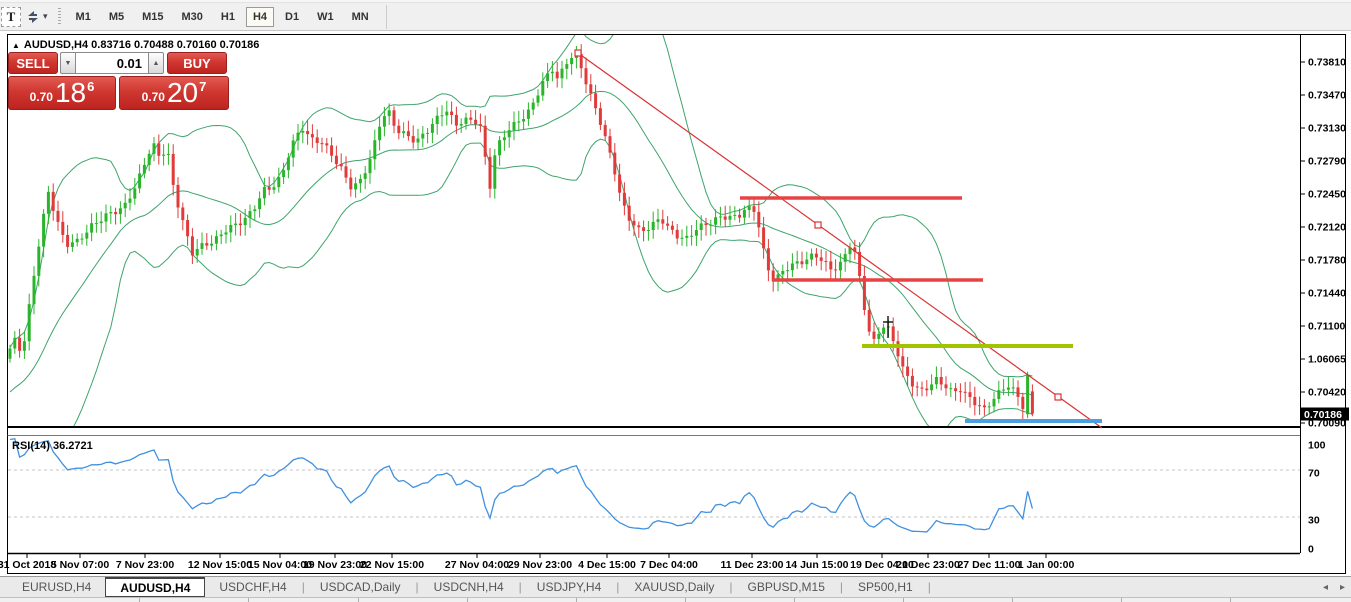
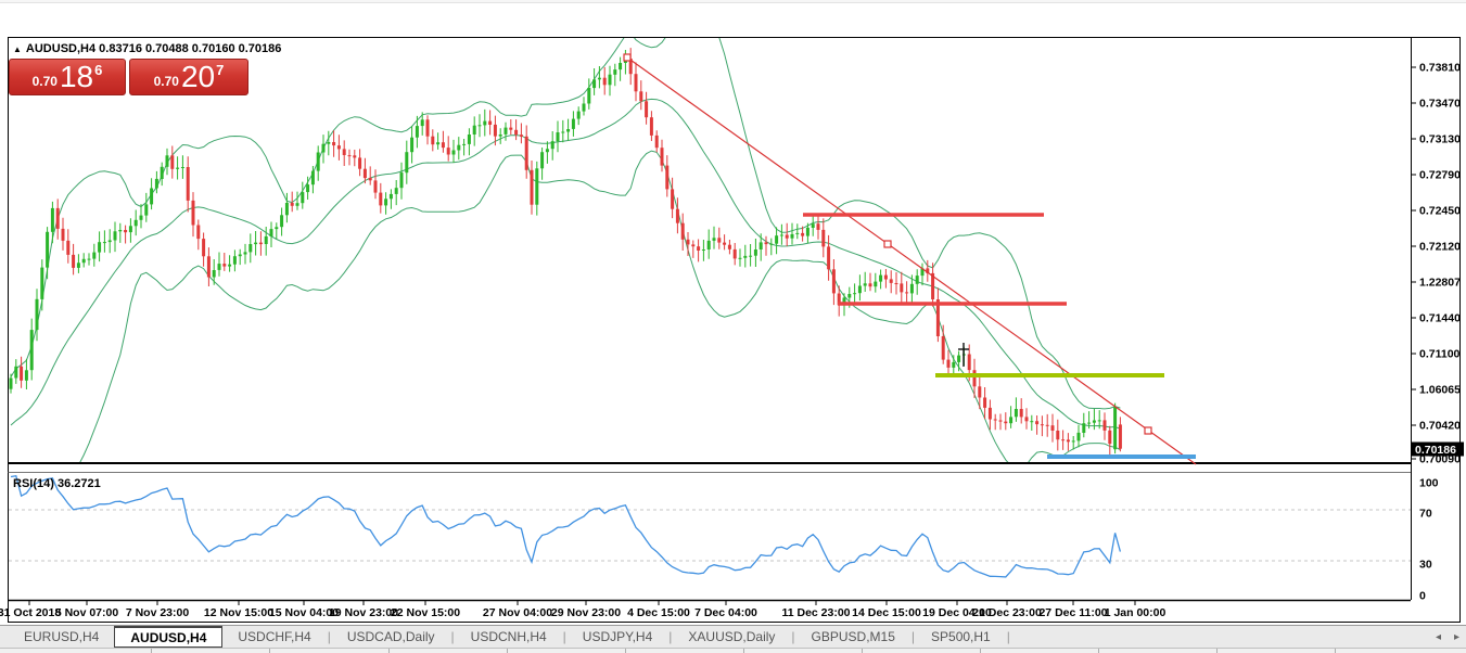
- T
- ▾
- M1 M5 M15 M30 H1 H4 D1 W1 MN
  0.73810
  0.73470
  0.73130
  0.72790
  0.72450
  0.72120
- 0.71780
+ 1.22807
  0.71440
  0.71100
  1.06065
  0.70420
  0.70090
  0.70186
  100
  70
  30
  0
  31 Oct 2018
  5 Nov 07:00
  7 Nov 23:00
  12 Nov 15:00
  15 Nov 04:00
  19 Nov 23:00
  22 Nov 15:00
  27 Nov 04:00
  29 Nov 23:00
  4 Dec 15:00
  7 Dec 04:00
  11 Dec 23:00
- 14 Jun 15:00
+ 14 Dec 15:00
  19 Dec 04:00
  21 Dec 23:00
  27 Dec 11:00
  1 Jan 00:00
  ▲ AUDUSD,H4 0.83716 0.70488 0.70160 0.70186
- SELL
- 0.01
- BUY
  0.70
  18
  6
  0.70
  20
  7
  RSI(14) 36.2721
  EURUSD,H4
  AUDUSD,H4
  USDCHF,H4
  |
  USDCAD,Daily
  |
  USDCNH,H4
  |
  USDJPY,H4
  |
  XAUUSD,Daily
  |
  GBPUSD,M15
  |
  SP500,H1
  |
  ◂
  ▸
